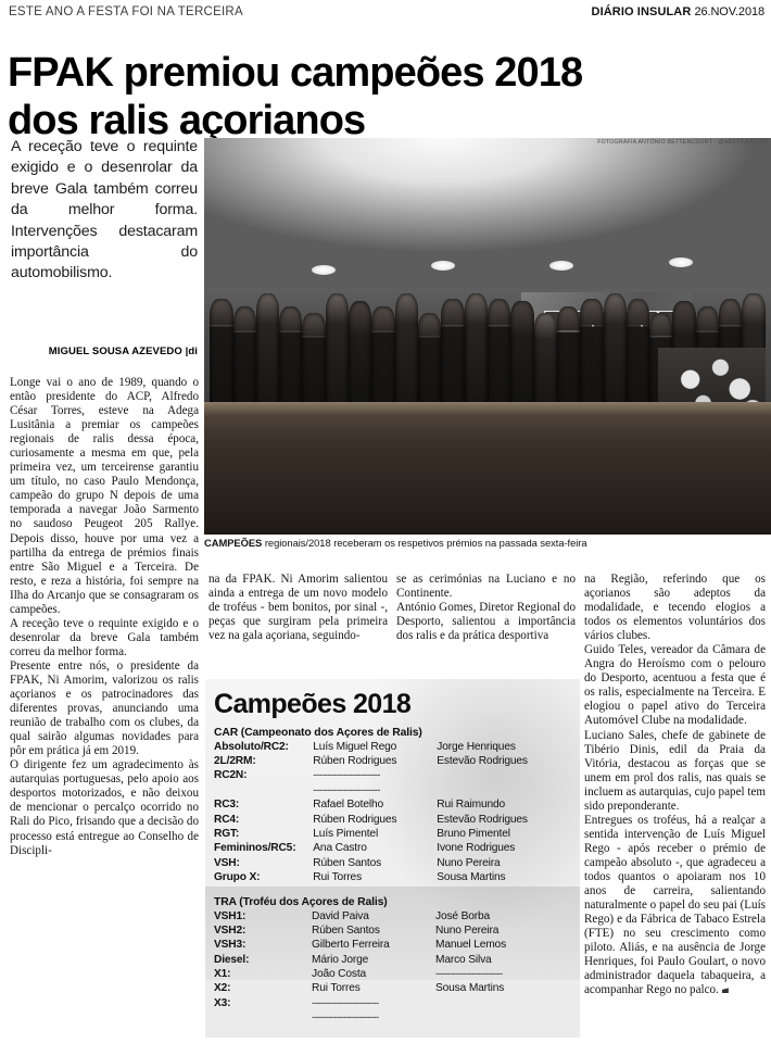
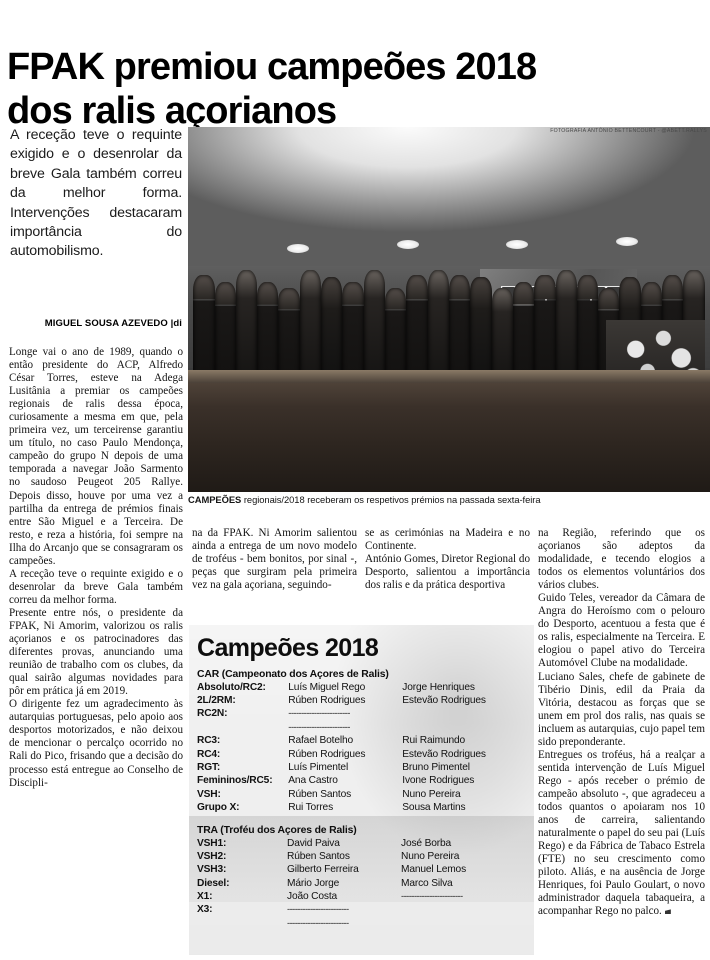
- ESTE ANO A FESTA FOI NA TERCEIRA
- DIÁRIO INSULAR 26.NOV.2018
  FPAK premiou campeões 2018
  dos ralis açorianos
  A receção teve o requinte exigido e o desenrolar da breve Gala também correu da melhor forma. Intervenções destacaram importância do automobilismo.
  MIGUEL SOUSA AZEVEDO |di
  CAMPEÕES regionais/2018 receberam os respetivos prémios na passada sexta-feira
  Longe vai o ano de 1989, quando o então presidente do ACP, Alfredo César Torres, esteve na Adega Lusitânia a premiar os campeões regionais de ralis dessa época, curiosamente a mesma em que, pela primeira vez, um terceirense garantiu um título, no caso Paulo Mendonça, campeão do grupo N depois de uma temporada a navegar João Sarmento no saudoso Peugeot 205 Rallye. Depois disso, houve por uma vez a partilha da entrega de prémios finais entre São Miguel e a Terceira. De resto, e reza a história, foi sempre na Ilha do Arcanjo que se consagraram os campeões.
  A receção teve o requinte exigido e o desenrolar da breve Gala também correu da melhor forma.
  Presente entre nós, o presidente da FPAK, Ni Amorim, valorizou os ralis açorianos e os patrocinadores das diferentes provas, anunciando uma reunião de trabalho com os clubes, da qual sairão algumas novidades para pôr em prática já em 2019.
  O dirigente fez um agradecimento às autarquias portuguesas, pelo apoio aos desportos motorizados, e não deixou de mencionar o percalço ocorrido no Rali do Pico, frisando que a decisão do processo está entregue ao Conselho de Discipli-
  na da FPAK. Ni Amorim salientou ainda a entrega de um novo modelo de troféus - bem bonitos, por sinal -, peças que surgiram pela primeira vez na gala açoriana, seguindo-
- se as cerimónias na Luciano e no Continente.
+ se as cerimónias na Madeira e no Continente.
  António Gomes, Diretor Regional do Desporto, salientou a importância dos ralis e da prática desportiva
  na Região, referindo que os açorianos são adeptos da modalidade, e tecendo elogios a todos os elementos voluntários dos vários clubes.
  Guido Teles, vereador da Câmara de Angra do Heroísmo com o pelouro do Desporto, acentuou a festa que é os ralis, especialmente na Terceira. E elogiou o papel ativo do Terceira Automóvel Clube na modalidade.
  Luciano Sales, chefe de gabinete de Tibério Dinis, edil da Praia da Vitória, destacou as forças que se unem em prol dos ralis, nas quais se incluem as autarquias, cujo papel tem sido preponderante.
  Entregues os troféus, há a realçar a sentida intervenção de Luís Miguel Rego - após receber o prémio de campeão absoluto -, que agradeceu a todos quantos o apoiaram nos 10 anos de carreira, salientando naturalmente o papel do seu pai (Luís Rego) e da Fábrica de Tabaco Estrela (FTE) no seu crescimento como piloto. Aliás, e na ausência de Jorge Henriques, foi Paulo Goulart, o novo administrador daquela tabaqueira, a acompanhar Rego no palco.
  Campeões 2018
  CAR (Campeonato dos Açores de Ralis)
  Absoluto/RC2:	Luís Miguel Rego	Jorge Henriques
  2L/2RM:	Rúben Rodrigues	Estevão Rodrigues
  RC2N:	------------------------------------------------
  RC3:	Rafael Botelho	Rui Raimundo
  RC4:	Rúben Rodrigues	Estevão Rodrigues
  RGT:	Luís Pimentel	Bruno Pimentel
  Femininos/RC5:	Ana Castro	Ivone Rodrigues
  VSH:	Rúben Santos	Nuno Pereira
  Grupo X:	Rui Torres	Sousa Martins
  TRA (Troféu dos Açores de Ralis)
  VSH1:	David Paiva	José Borba
  VSH2:	Rúben Santos	Nuno Pereira
  VSH3:	Gilberto Ferreira	Manuel Lemos
  Diesel:	Mário Jorge	Marco Silva
  X1:	João Costa	------------------------
- X2:	Rui Torres	Sousa Martins
  X3:	------------------------------------------------
